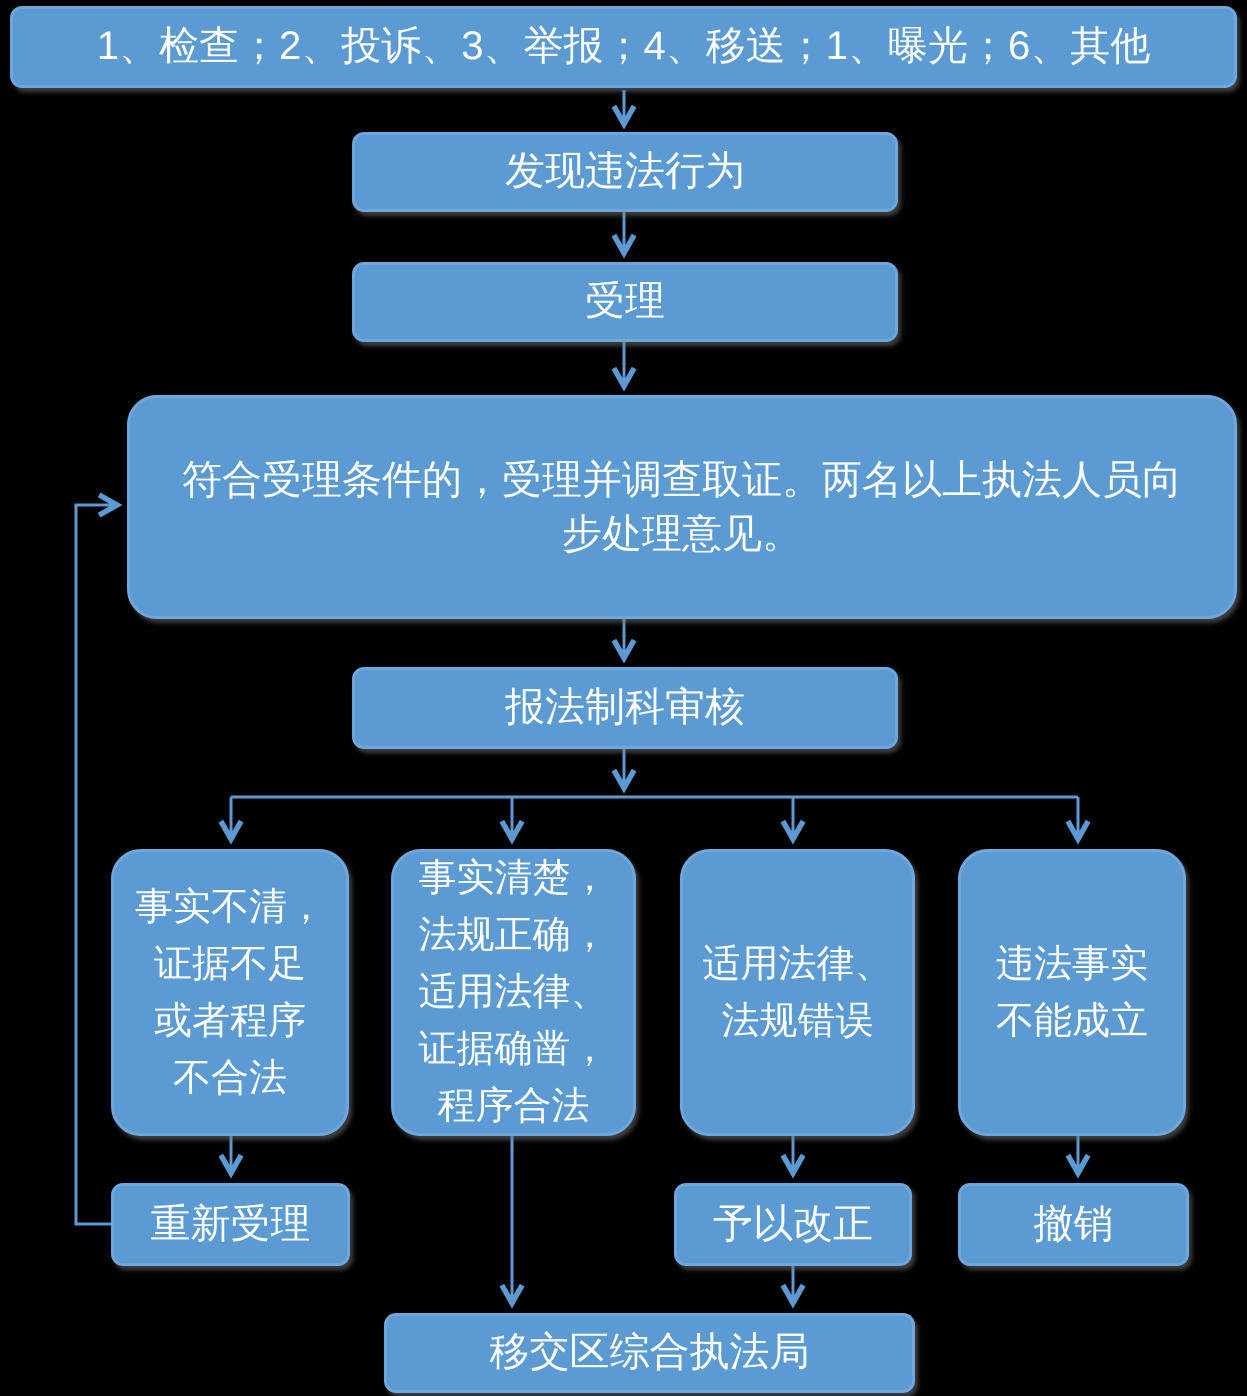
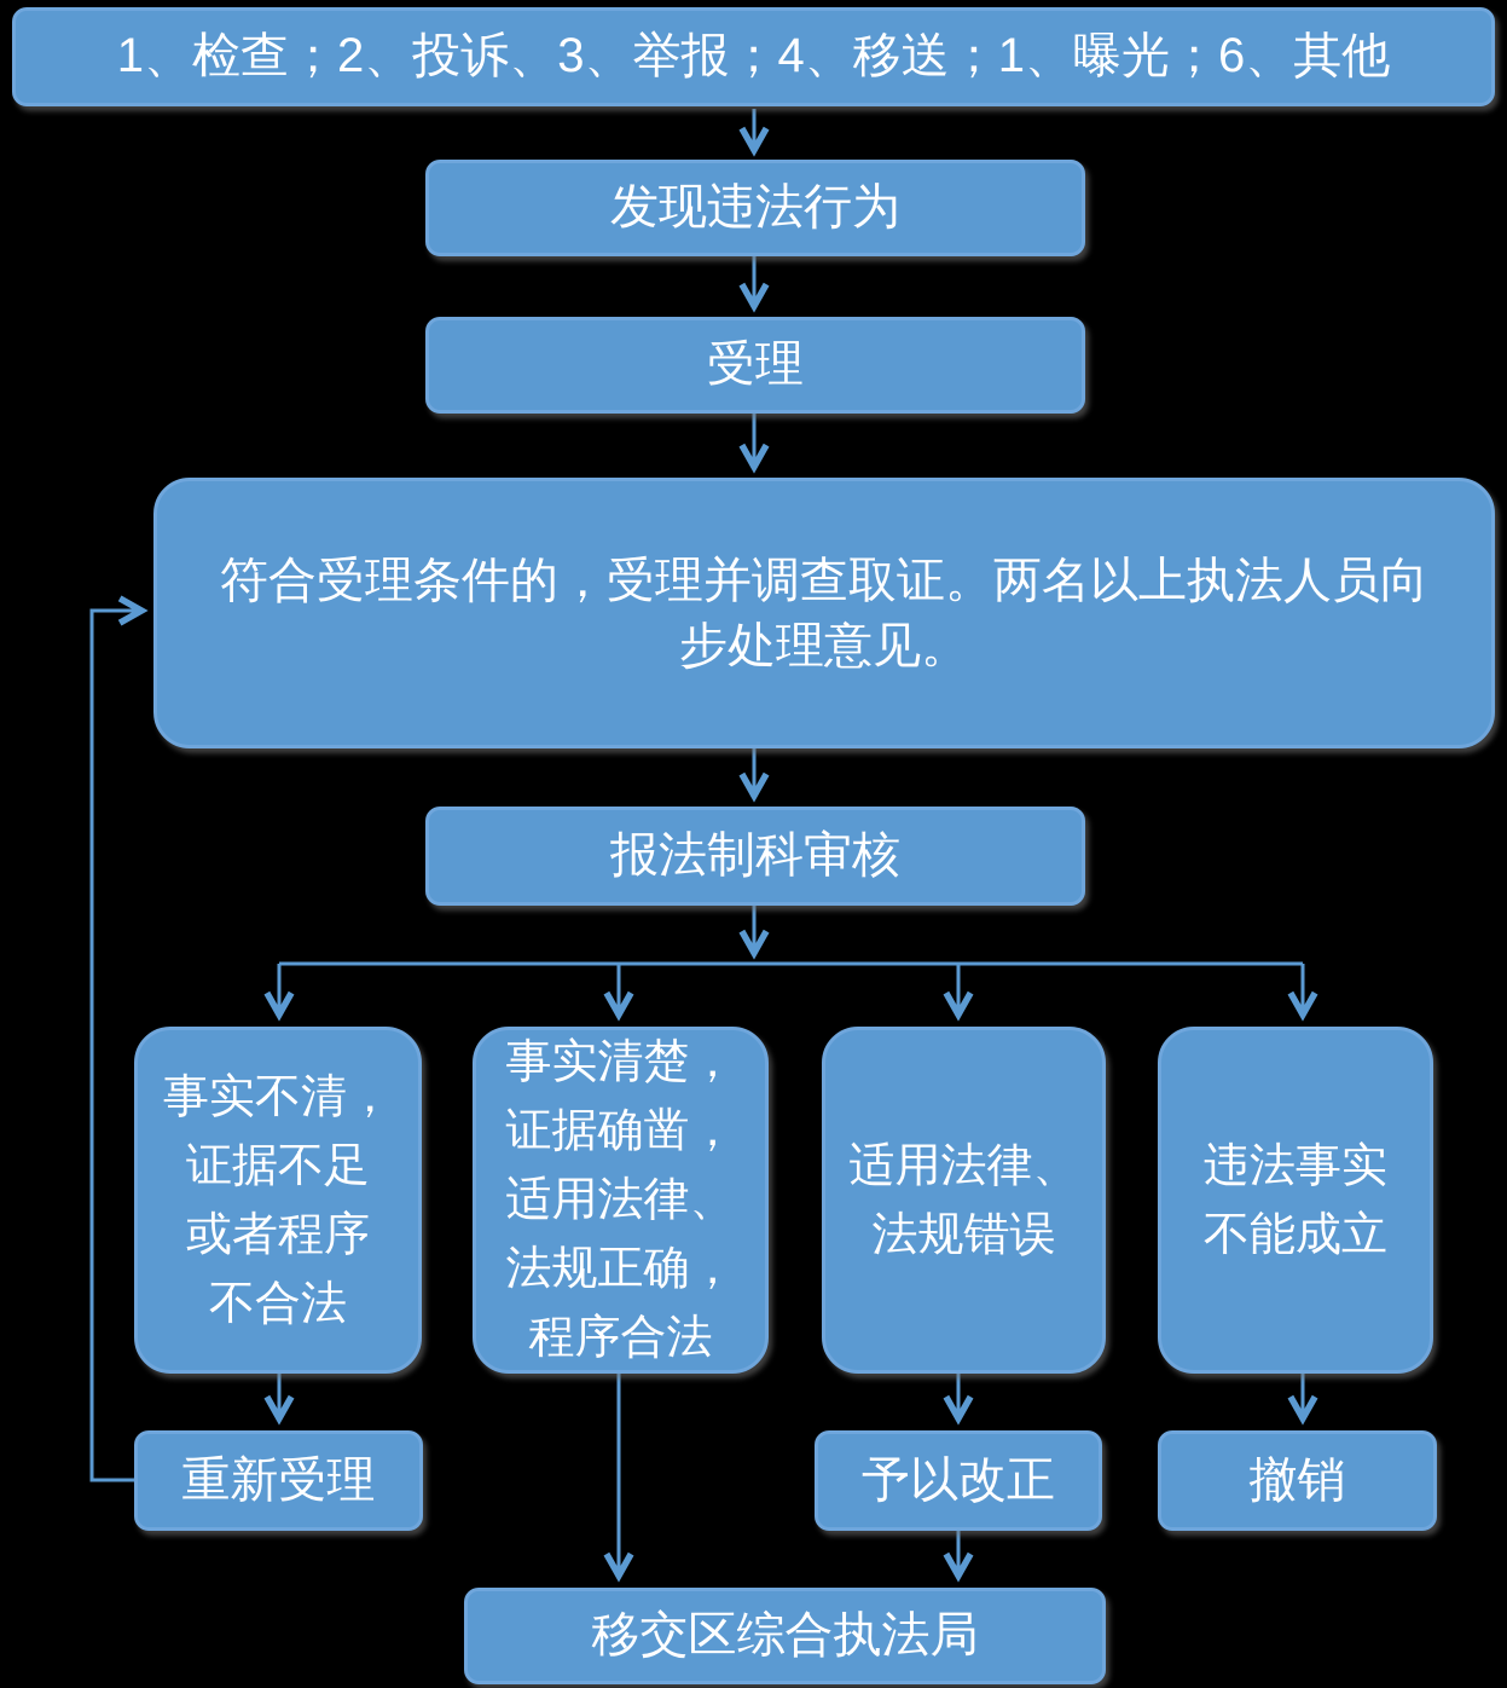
  1、检查；2、投诉、3、举报；4、移送；1、曝光；6、其他
  发现违法行为
  受理
  符合受理条件的，受理并调查取证。两名以上执法人员向
  步处理意见。
  报法制科审核
  事实不清，
  证据不足
  或者程序
  不合法
  事实清楚，
- 法规正确，
+ 证据确凿，
  适用法律、
- 证据确凿，
+ 法规正确，
  程序合法
  适用法律、
  法规错误
  违法事实
  不能成立
  重新受理
  予以改正
  撤销
  移交区综合执法局
